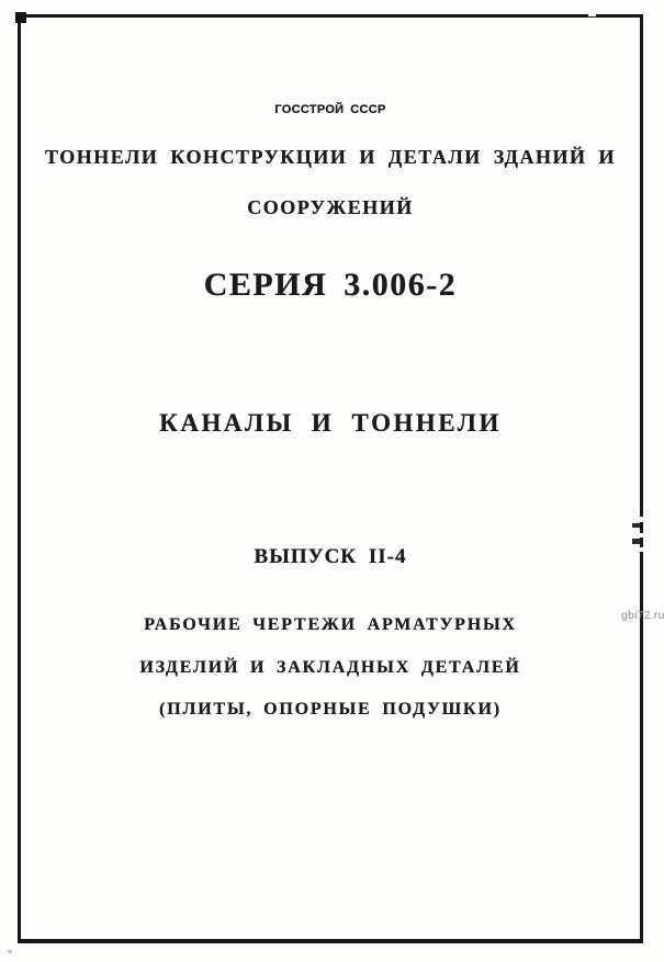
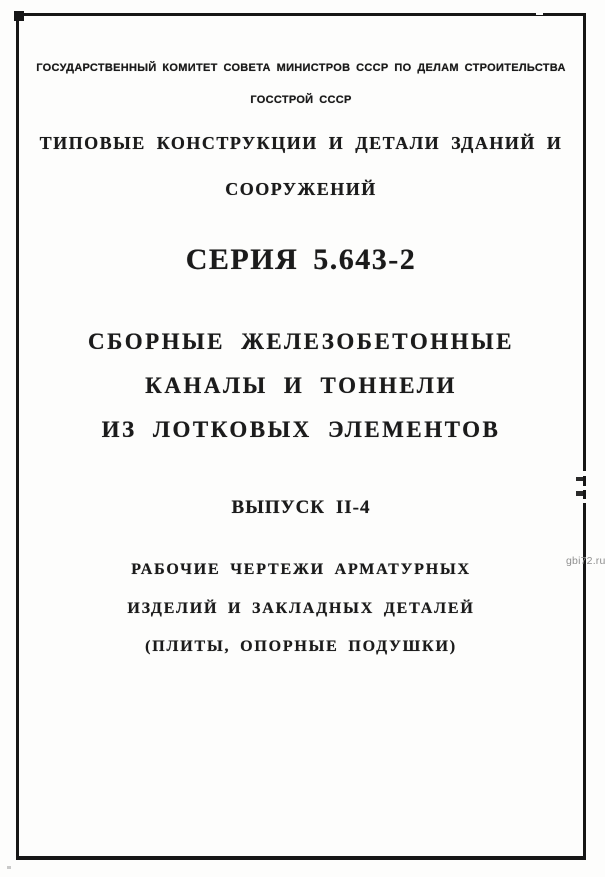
+ ГОСУДАРСТВЕННЫЙ КОМИТЕТ СОВЕТА МИНИСТРОВ СССР ПО ДЕЛАМ СТРОИТЕЛЬСТВА
  ГОССТРОЙ СССР
- ТОННЕЛИ КОНСТРУКЦИИ И ДЕТАЛИ ЗДАНИЙ И
+ ТИПОВЫЕ КОНСТРУКЦИИ И ДЕТАЛИ ЗДАНИЙ И
  СООРУЖЕНИЙ
- СЕРИЯ 3.006-2
+ СЕРИЯ 5.643-2
+ СБОРНЫЕ ЖЕЛЕЗОБЕТОННЫЕ
  КАНАЛЫ И ТОННЕЛИ
+ ИЗ ЛОТКОВЫХ ЭЛЕМЕНТОВ
  ВЫПУСК II-4
  РАБОЧИЕ ЧЕРТЕЖИ АРМАТУРНЫХ
  ИЗДЕЛИЙ И ЗАКЛАДНЫХ ДЕТАЛЕЙ
  (ПЛИТЫ, ОПОРНЫЕ ПОДУШКИ)
  gbi72.ru
